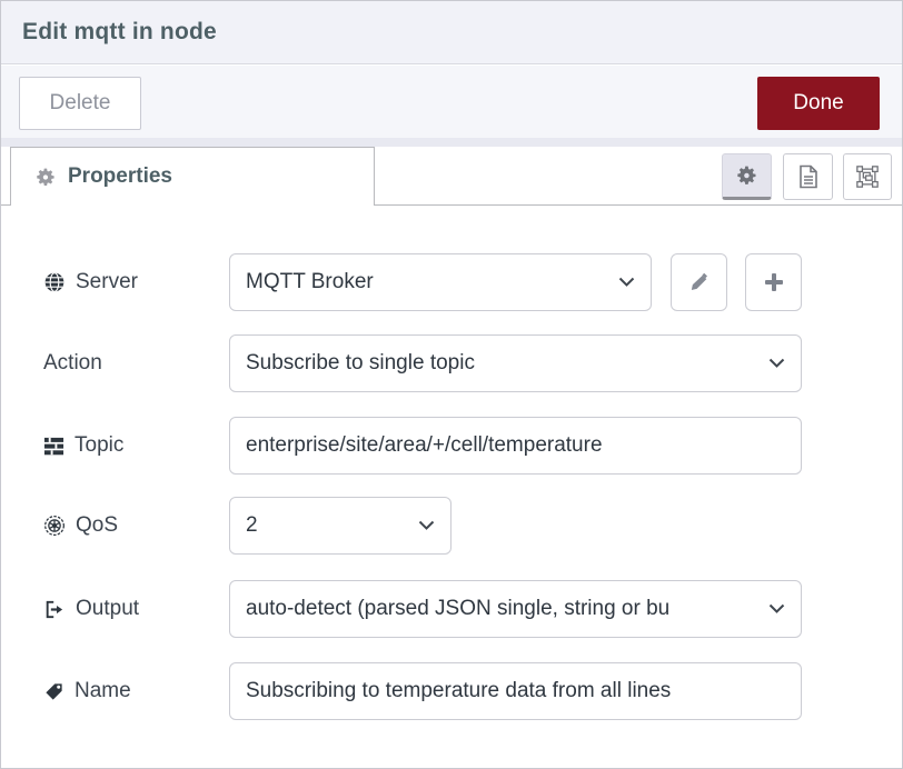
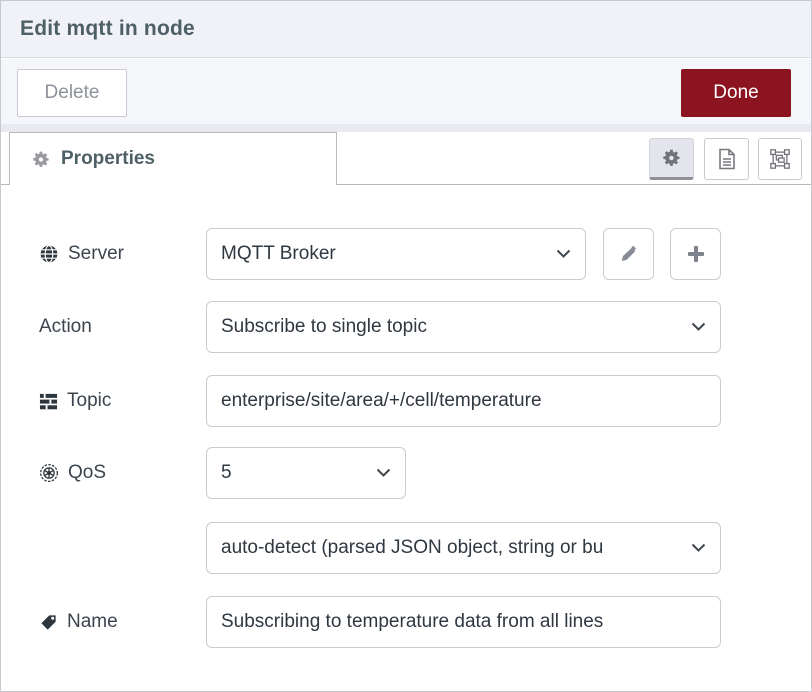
  Edit mqtt in node
  Delete
  Done
  Properties
  Server
  MQTT Broker
  Action
  Subscribe to single topic
  Topic
  enterprise/site/area/+/cell/temperature
  QoS
- 2
+ 5
- Output
- auto-detect (parsed JSON single, string or bu
+ auto-detect (parsed JSON object, string or bu
  Name
  Subscribing to temperature data from all lines
